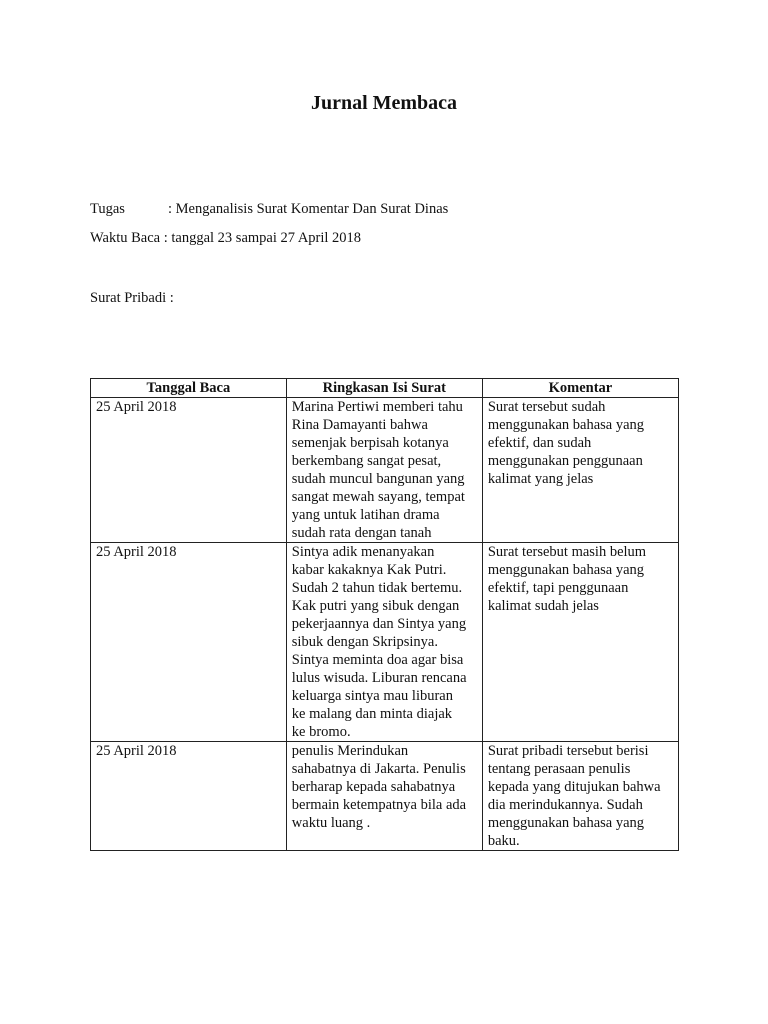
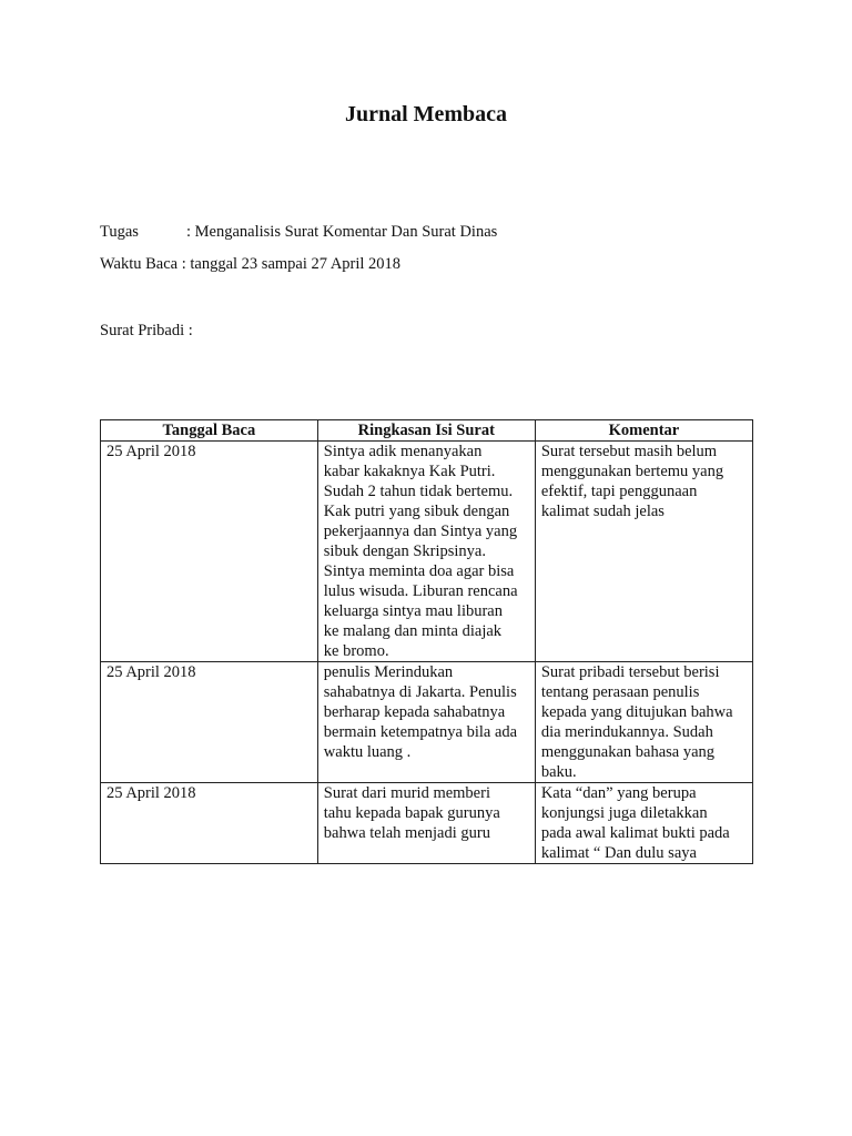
  Jurnal Membaca
  Tugas : Menganalisis Surat Komentar Dan Surat Dinas
  Waktu Baca : tanggal 23 sampai 27 April 2018
  Surat Pribadi :
  Tanggal Baca	Ringkasan Isi Surat	Komentar
- 25 April 2018	Marina Pertiwi memberi tahu Rina Damayanti bahwa semenjak berpisah kotanya berkembang sangat pesat, sudah muncul bangunan yang sangat mewah sayang, tempat yang untuk latihan drama sudah rata dengan tanah	Surat tersebut sudah menggunakan bahasa yang efektif, dan sudah menggunakan penggunaan kalimat yang jelas
- 25 April 2018	Sintya adik menanyakan kabar kakaknya Kak Putri. Sudah 2 tahun tidak bertemu. Kak putri yang sibuk dengan pekerjaannya dan Sintya yang sibuk dengan Skripsinya. Sintya meminta doa agar bisa lulus wisuda. Liburan rencana keluarga sintya mau liburan ke malang dan minta diajak ke bromo.	Surat tersebut masih belum menggunakan bahasa yang efektif, tapi penggunaan kalimat sudah jelas
+ 25 April 2018	Sintya adik menanyakan kabar kakaknya Kak Putri. Sudah 2 tahun tidak bertemu. Kak putri yang sibuk dengan pekerjaannya dan Sintya yang sibuk dengan Skripsinya. Sintya meminta doa agar bisa lulus wisuda. Liburan rencana keluarga sintya mau liburan ke malang dan minta diajak ke bromo.	Surat tersebut masih belum menggunakan bertemu yang efektif, tapi penggunaan kalimat sudah jelas
  25 April 2018	penulis Merindukan sahabatnya di Jakarta. Penulis berharap kepada sahabatnya bermain ketempatnya bila ada waktu luang .	Surat pribadi tersebut berisi tentang perasaan penulis kepada yang ditujukan bahwa dia merindukannya. Sudah menggunakan bahasa yang baku.
+ 25 April 2018	Surat dari murid memberi tahu kepada bapak gurunya bahwa telah menjadi guru	Kata “dan” yang berupa konjungsi juga diletakkan pada awal kalimat bukti pada kalimat “ Dan dulu saya
